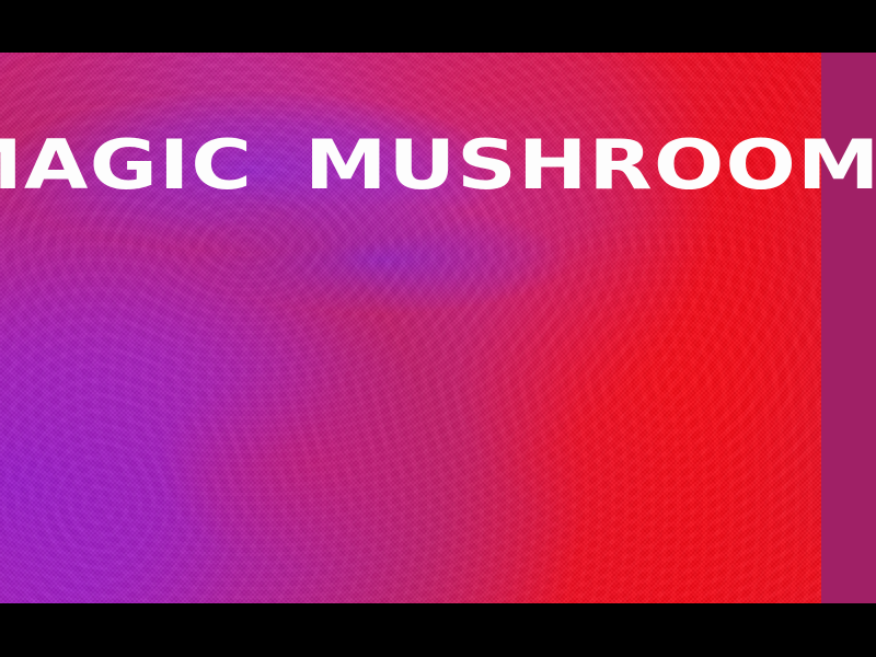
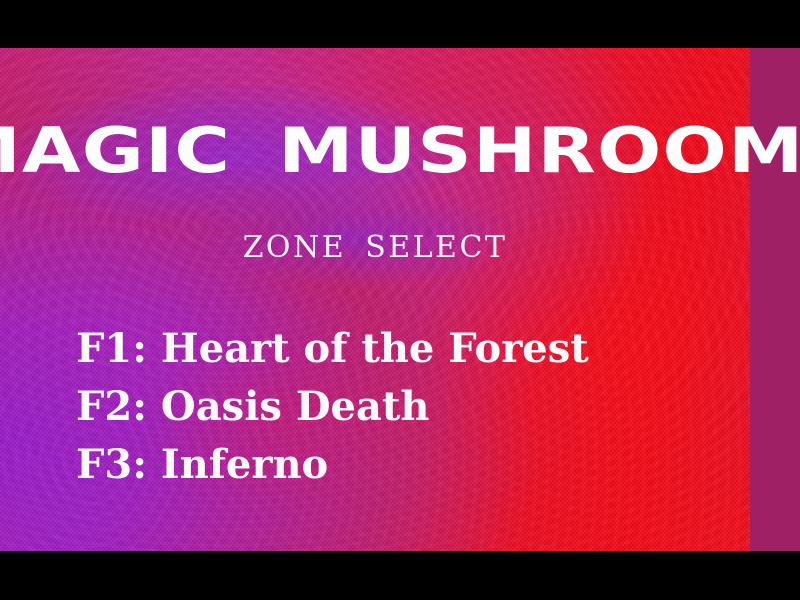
  AGIC MUSHROOM
+ ZONE SELECT
+ F1: Heart of the Forest
+ F2: Oasis Death
+ F3: Inferno
